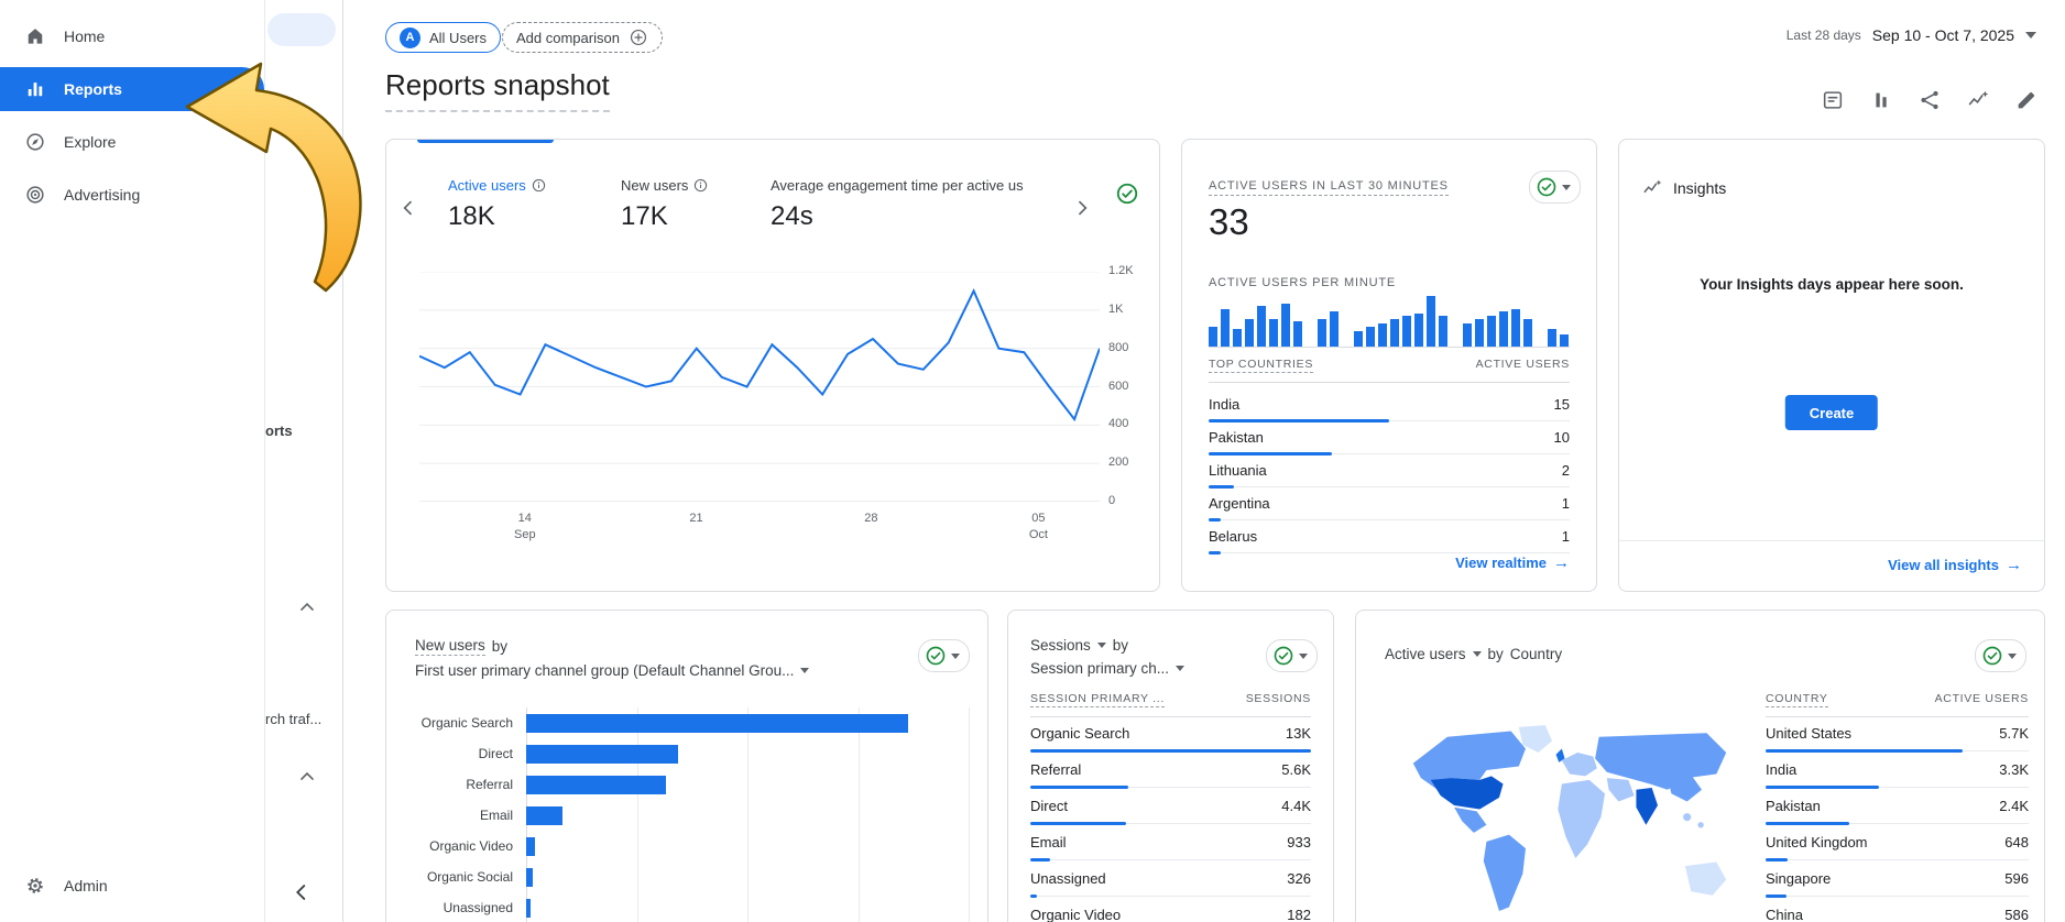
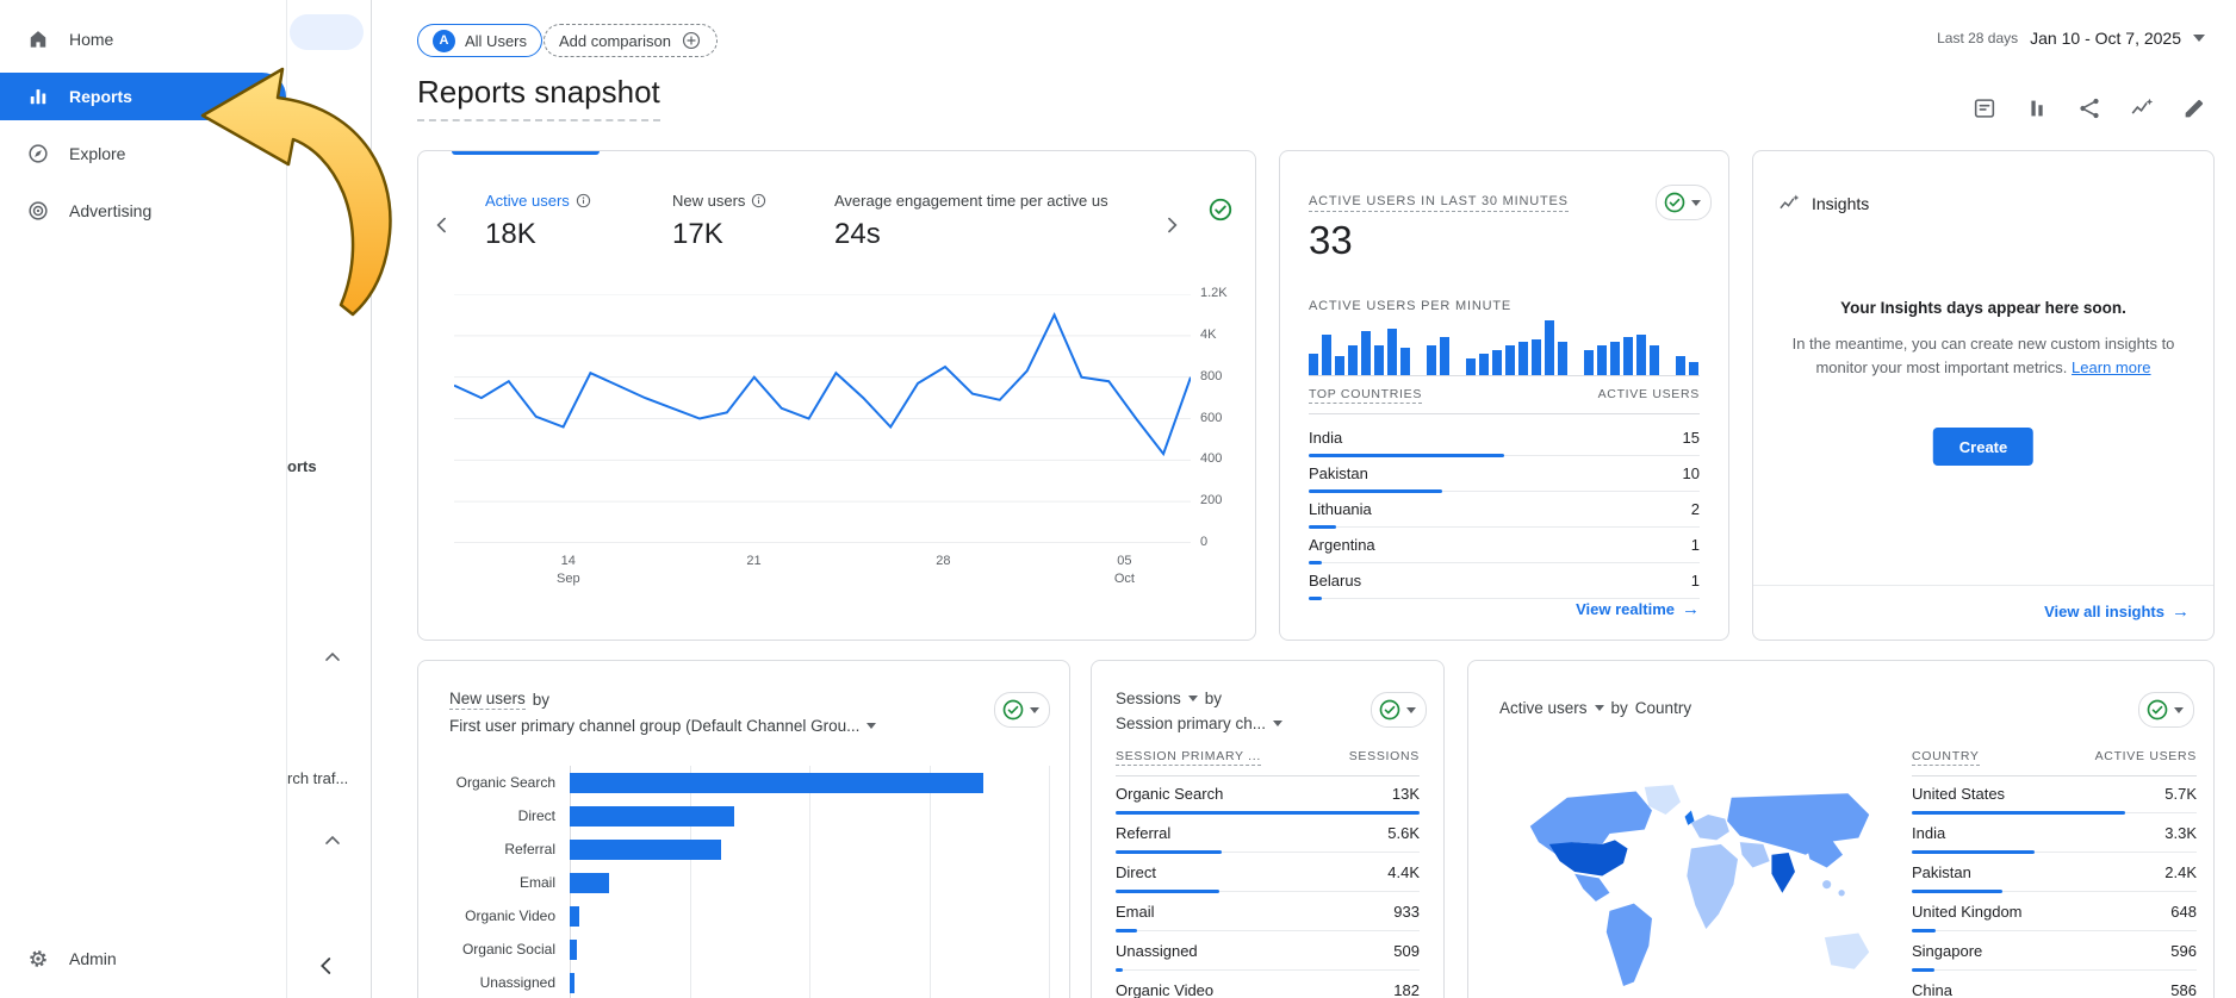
  Home
  Reports
  Explore
  Advertising
  Admin
  orts
  rch traf...
  A
  All Users
  Add comparison
  Last 28 days
- Sep 10 - Oct 7, 2025
+ Jan 10 - Oct 7, 2025
  Reports snapshot
  Active users
  18K
  New users
  17K
  Average engagement time per active us
  24s
  1.2K
- 1K
+ 4K
  800
  600
  400
  200
  0
  14
  Sep
  21
  28
  05
  Oct
  ACTIVE USERS IN LAST 30 MINUTES
  33
  ACTIVE USERS PER MINUTE
  TOP COUNTRIES
  ACTIVE USERS
  India
  15
  Pakistan
  10
  Lithuania
  2
  Argentina
  1
  Belarus
  1
  View realtime
  →
  Insights
  Your Insights days appear here soon.
+ In the meantime, you can create new custom insights to monitor your most important metrics. Learn more
  Create
  View all insights
  →
  New users
  by
  First user primary channel group (Default Channel Grou...
  Organic Search
  Direct
  Referral
  Email
  Organic Video
  Organic Social
  Unassigned
  Sessions
  by
  Session primary ch...
  SESSION PRIMARY ...
  SESSIONS
  Organic Search
  13K
  Referral
  5.6K
  Direct
  4.4K
  Email
  933
  Unassigned
- 326
+ 509
  Organic Video
  182
  Active users
  by
  Country
  COUNTRY
  ACTIVE USERS
  United States
  5.7K
  India
  3.3K
  Pakistan
  2.4K
  United Kingdom
  648
  Singapore
  596
  China
  586
